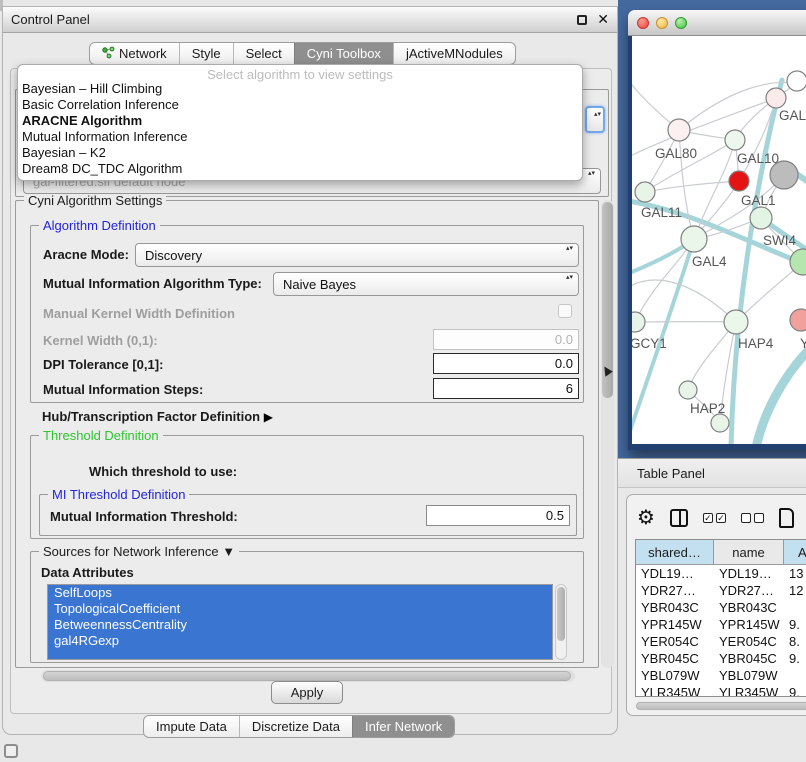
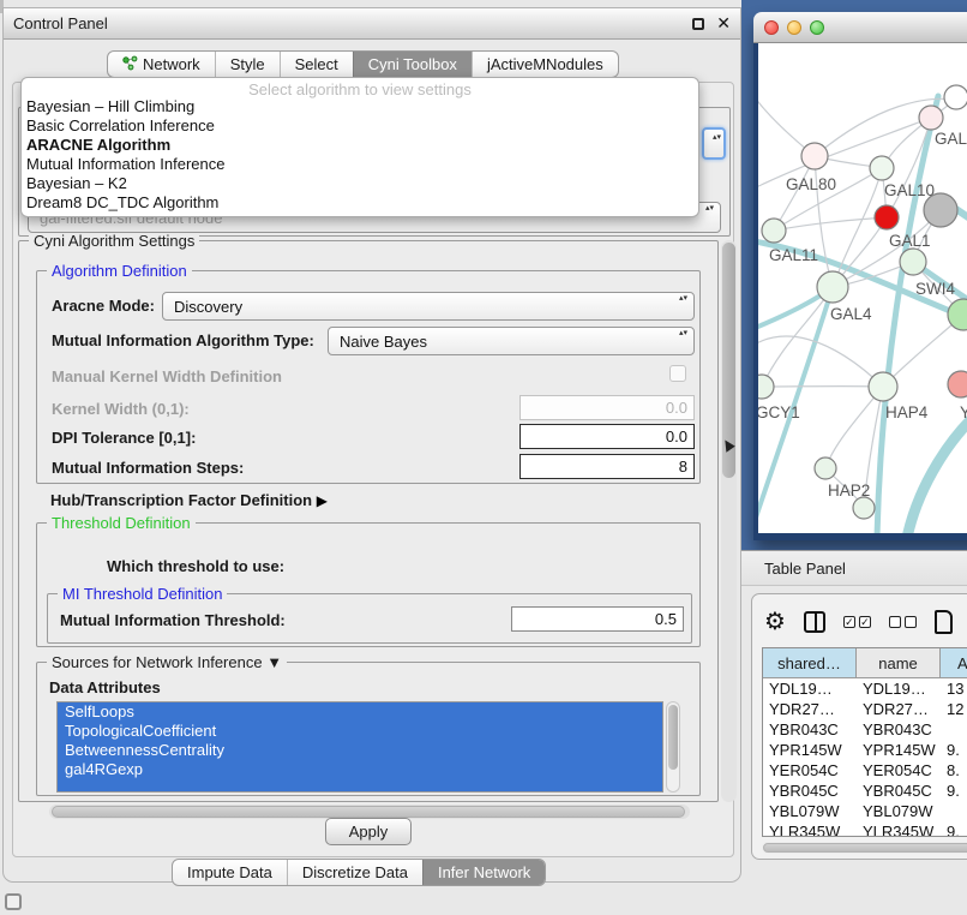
  Control Panel
  ✕
  Network
  Style
  Select
  Cyni Toolbox
  jActiveMNodules
  gal-filtered.sif default node
  Cyni Algorithm Settings
  Algorithm Definition
  Aracne Mode:
  Discovery
  Mutual Information Algorithm Type:
  Naive Bayes
  Manual Kernel Width Definition
  Kernel Width (0,1):
  0.0
  DPI Tolerance [0,1]:
  0.0
  Mutual Information Steps:
- 6
+ 8
  Hub/Transcription Factor Definition ▶
  Threshold Definition
  Which threshold to use:
  MI Threshold Definition
  Mutual Information Threshold:
  0.5
  Sources for Network Inference ▼
  Data Attributes
  SelfLoops
  TopologicalCoefficient
  BetweennessCentrality
  gal4RGexp
  Apply
  Select algorithm to view settings
  Bayesian – Hill Climbing
  Basic Correlation Inference
  ARACNE Algorithm
  Mutual Information Inference
  Bayesian – K2
  Dream8 DC_TDC Algorithm
  Impute Data
  Discretize Data
  Infer Network
  GAL
  GAL80
  GAL10
  GAL1
  GAL11
  SWI4
  GAL4
  GCY1
  HAP4
  Y
  HAP2
  Table Panel
  ⚙
  ✓
  ✓
  shared…
  name
  A
  YDL19…
  YDL19…
  13
  YDR27…
  YDR27…
  12
  YBR043C
  YBR043C
  YPR145W
  YPR145W
  9.
  YER054C
  YER054C
  8.
  YBR045C
  YBR045C
  9.
  YBL079W
  YBL079W
  YLR345W
  YLR345W
  9.
